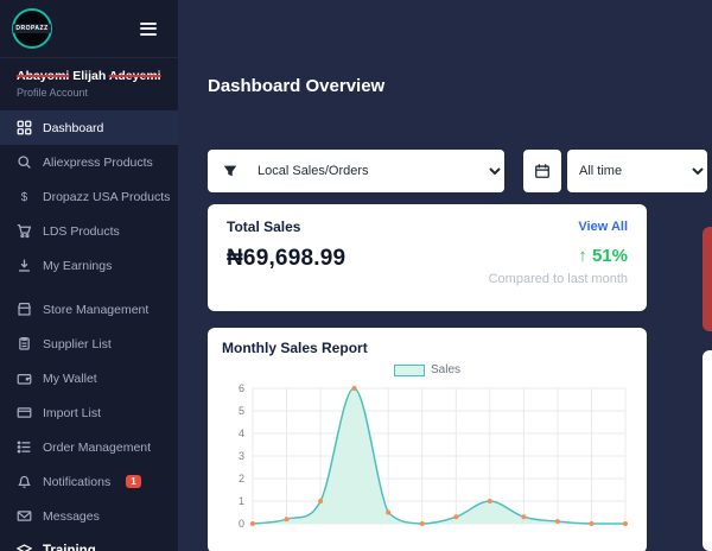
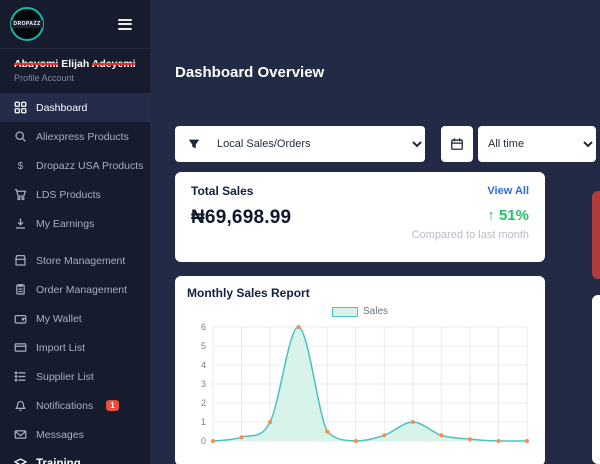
  Abayomi Elijah Adeyemi
  Profile Account
  Dashboard
  Aliexpress Products
  $
  Dropazz USA Products
  LDS Products
  My Earnings
  Store Management
- Supplier List
+ Order Management
  My Wallet
  Import List
- Order Management
+ Supplier List
  Notifications
  1
  Messages
  Dashboard Overview
  Local Sales/Orders
  All time
  Total Sales
  View All
  ₦69,698.99
  ↑ 51%
  Compared to last month
  Monthly Sales Report
  Sales
  0
  1
  2
  3
  4
  5
  6
